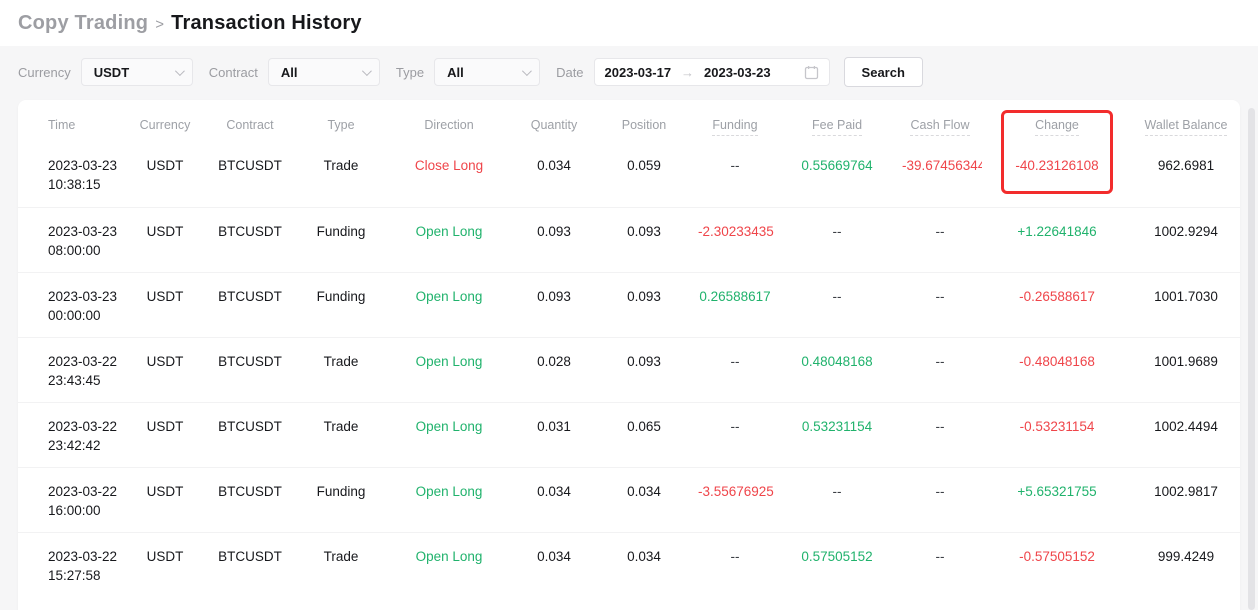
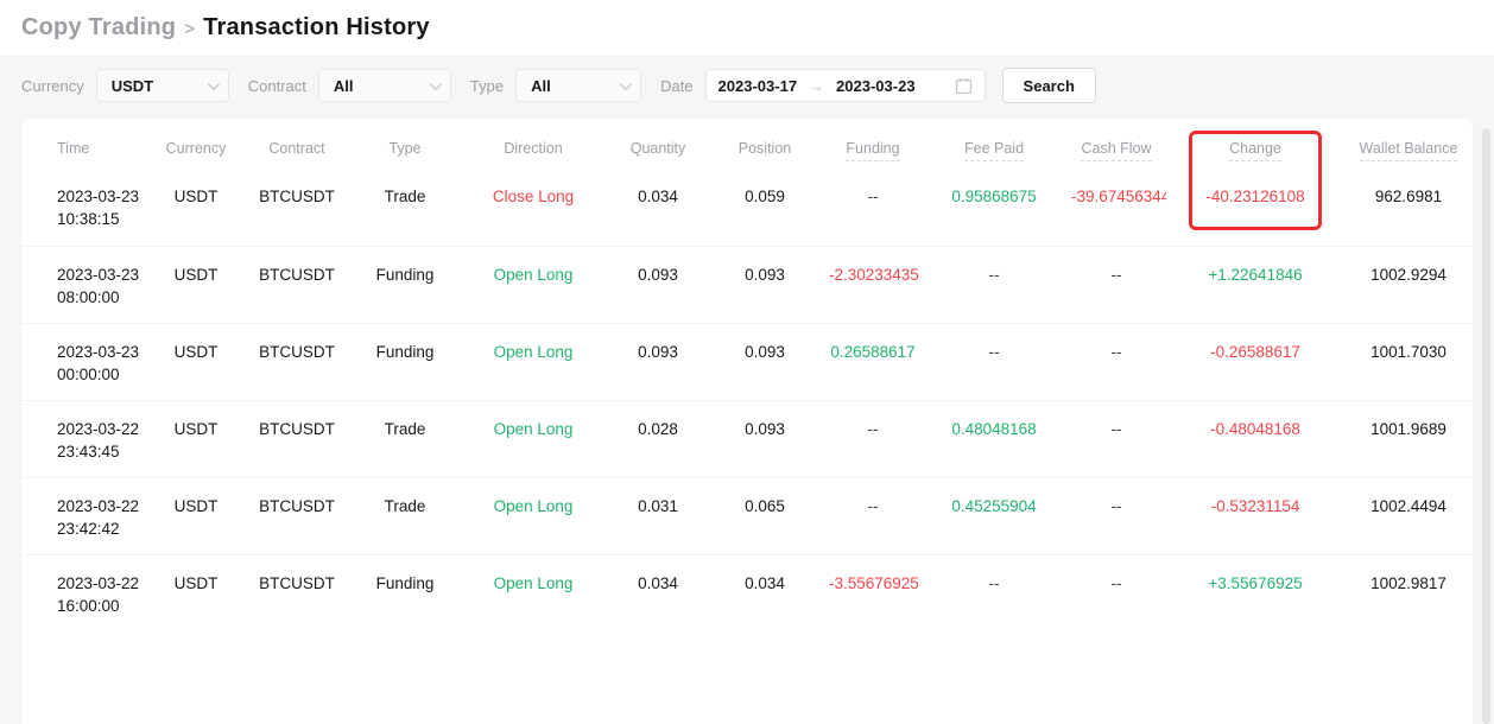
  Copy Trading > Transaction History
  Currency
  USDT
  Contract
  All
  Type
  All
  Date
  2023-03-17
  →
  2023-03-23
  Search
  Time	Currency	Contract	Type	Direction	Quantity	Position	Funding	Fee Paid	Cash Flow	Change	Wallet Balance
- 2023-03-2310:38:15	USDT	BTCUSDT	Trade	Close Long	0.034	0.059	--	0.55669764	-39.67456344	-40.23126108	962.6981
+ 2023-03-2310:38:15	USDT	BTCUSDT	Trade	Close Long	0.034	0.059	--	0.95868675	-39.67456344	-40.23126108	962.6981
  2023-03-2308:00:00	USDT	BTCUSDT	Funding	Open Long	0.093	0.093	-2.30233435	--	--	+1.22641846	1002.9294
  2023-03-2300:00:00	USDT	BTCUSDT	Funding	Open Long	0.093	0.093	0.26588617	--	--	-0.26588617	1001.7030
  2023-03-2223:43:45	USDT	BTCUSDT	Trade	Open Long	0.028	0.093	--	0.48048168	--	-0.48048168	1001.9689
- 2023-03-2223:42:42	USDT	BTCUSDT	Trade	Open Long	0.031	0.065	--	0.53231154	--	-0.53231154	1002.4494
+ 2023-03-2223:42:42	USDT	BTCUSDT	Trade	Open Long	0.031	0.065	--	0.45255904	--	-0.53231154	1002.4494
- 2023-03-2216:00:00	USDT	BTCUSDT	Funding	Open Long	0.034	0.034	-3.55676925	--	--	+5.65321755	1002.9817
+ 2023-03-2216:00:00	USDT	BTCUSDT	Funding	Open Long	0.034	0.034	-3.55676925	--	--	+3.55676925	1002.9817
- 2023-03-2215:27:58	USDT	BTCUSDT	Trade	Open Long	0.034	0.034	--	0.57505152	--	-0.57505152	999.4249
